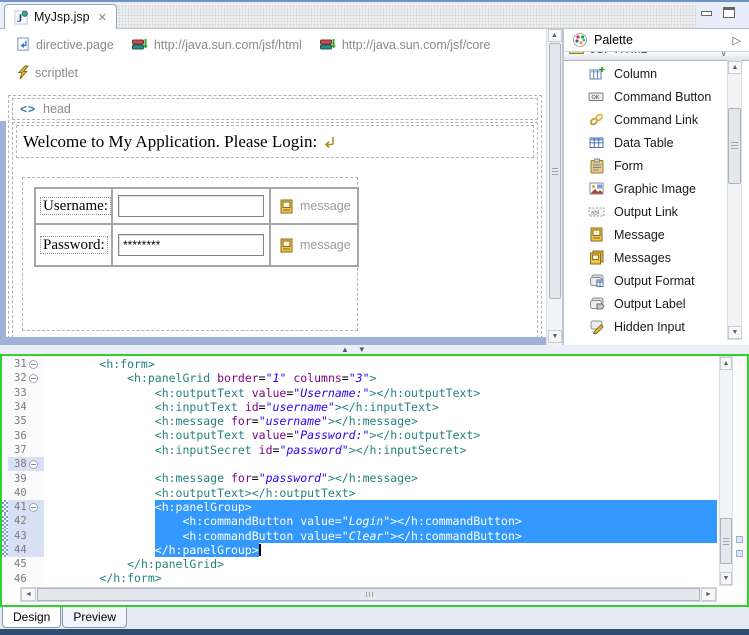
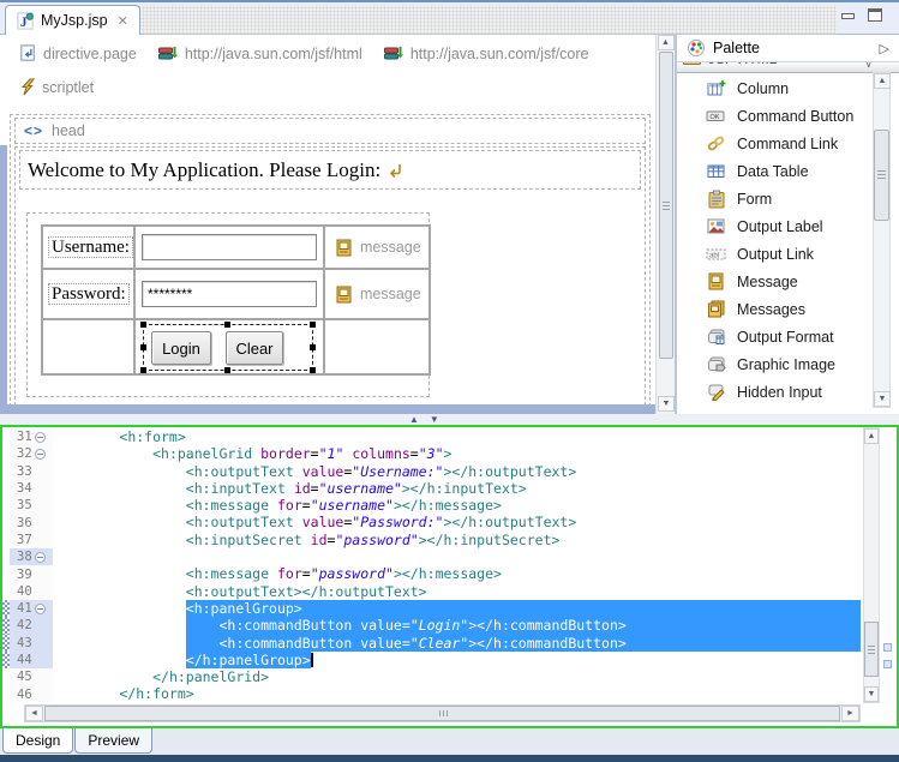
  J
  MyJsp.jsp
  ✕
  directive.page
  http://java.sun.com/jsf/html
  http://java.sun.com/jsf/core
  scriptlet
  <>
  head
  Welcome to My Application. Please Login:
  Username:		message
  Password:	********	message
+ 	Login Clear
  Palette
  ▷
  ∨
  Column
  Command Button
  Command Link
  Data Table
  Form
- Graphic Image
+ Output Label
  Output Link
  Message
  Messages
  Output Format
- Output Label
+ Graphic Image
  Hidden Input
  ▲
  ▼
  31
  <h:form>
  32
  <h:panelGrid border="1" columns="3">
  33
  <h:outputText value="Username:"></h:outputText>
  34
  <h:inputText id="username"></h:inputText>
  35
  <h:message for="username"></h:message>
  36
  <h:outputText value="Password:"></h:outputText>
  37
  <h:inputSecret id="password"></h:inputSecret>
  38
  39
  <h:message for="password"></h:message>
  40
  <h:outputText></h:outputText>
  41
  <h:panelGroup>
  42
  <h:commandButton value="Login"></h:commandButton>
  43
  <h:commandButton value="Clear"></h:commandButton>
  44
  </h:panelGroup>
  45
  </h:panelGrid>
  46
  </h:form>
  Design Preview
